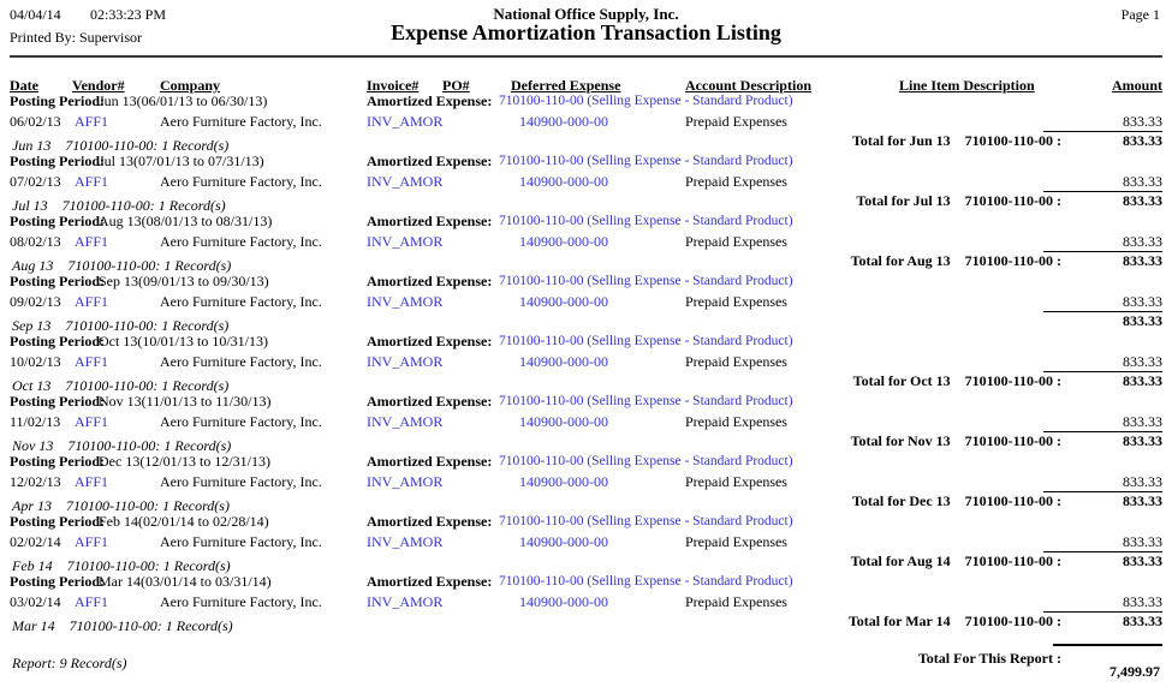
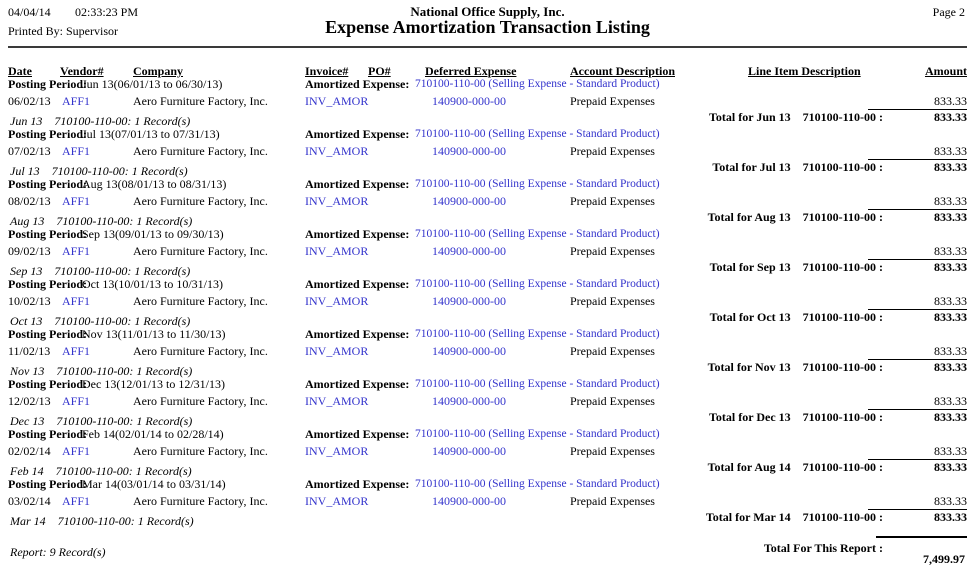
  04/04/14
  02:33:23 PM
  Printed By: Supervisor
  National Office Supply, Inc.
  Expense Amortization Transaction Listing
- Page 1
+ Page 2
  Date
  Vendor#
  Company
  Invoice#
  PO#
  Deferred Expense
  Account Description
  Line Item Description
  Amount
  Posting Period:
  Jun 13(06/01/13 to 06/30/13)
  Amortized Expense:
  710100-110-00 (Selling Expense - Standard Product)
  06/02/13
  AFF1
  Aero Furniture Factory, Inc.
  INV_AMOR
  140900-000-00
  Prepaid Expenses
  833.33
  Total for Jun 13 710100-110-00 :
  833.33
  Jun 13 710100-110-00: 1 Record(s)
  Posting Period:
  Jul 13(07/01/13 to 07/31/13)
  Amortized Expense:
  710100-110-00 (Selling Expense - Standard Product)
  07/02/13
  AFF1
  Aero Furniture Factory, Inc.
  INV_AMOR
  140900-000-00
  Prepaid Expenses
  833.33
  Total for Jul 13 710100-110-00 :
  833.33
  Jul 13 710100-110-00: 1 Record(s)
  Posting Period:
  Aug 13(08/01/13 to 08/31/13)
  Amortized Expense:
  710100-110-00 (Selling Expense - Standard Product)
  08/02/13
  AFF1
  Aero Furniture Factory, Inc.
  INV_AMOR
  140900-000-00
  Prepaid Expenses
  833.33
  Total for Aug 13 710100-110-00 :
  833.33
  Aug 13 710100-110-00: 1 Record(s)
  Posting Period:
  Sep 13(09/01/13 to 09/30/13)
  Amortized Expense:
  710100-110-00 (Selling Expense - Standard Product)
  09/02/13
  AFF1
  Aero Furniture Factory, Inc.
  INV_AMOR
  140900-000-00
  Prepaid Expenses
  833.33
+ Total for Sep 13 710100-110-00 :
  833.33
  Sep 13 710100-110-00: 1 Record(s)
  Posting Period:
  Oct 13(10/01/13 to 10/31/13)
  Amortized Expense:
  710100-110-00 (Selling Expense - Standard Product)
  10/02/13
  AFF1
  Aero Furniture Factory, Inc.
  INV_AMOR
  140900-000-00
  Prepaid Expenses
  833.33
  Total for Oct 13 710100-110-00 :
  833.33
  Oct 13 710100-110-00: 1 Record(s)
  Posting Period:
  Nov 13(11/01/13 to 11/30/13)
  Amortized Expense:
  710100-110-00 (Selling Expense - Standard Product)
  11/02/13
  AFF1
  Aero Furniture Factory, Inc.
  INV_AMOR
  140900-000-00
  Prepaid Expenses
  833.33
  Total for Nov 13 710100-110-00 :
  833.33
  Nov 13 710100-110-00: 1 Record(s)
  Posting Period:
  Dec 13(12/01/13 to 12/31/13)
  Amortized Expense:
  710100-110-00 (Selling Expense - Standard Product)
  12/02/13
  AFF1
  Aero Furniture Factory, Inc.
  INV_AMOR
  140900-000-00
  Prepaid Expenses
  833.33
  Total for Dec 13 710100-110-00 :
  833.33
- Apr 13 710100-110-00: 1 Record(s)
+ Dec 13 710100-110-00: 1 Record(s)
  Posting Period:
  Feb 14(02/01/14 to 02/28/14)
  Amortized Expense:
  710100-110-00 (Selling Expense - Standard Product)
  02/02/14
  AFF1
  Aero Furniture Factory, Inc.
  INV_AMOR
  140900-000-00
  Prepaid Expenses
  833.33
  Total for Aug 14 710100-110-00 :
  833.33
  Feb 14 710100-110-00: 1 Record(s)
  Posting Period:
  Mar 14(03/01/14 to 03/31/14)
  Amortized Expense:
  710100-110-00 (Selling Expense - Standard Product)
  03/02/14
  AFF1
  Aero Furniture Factory, Inc.
  INV_AMOR
  140900-000-00
  Prepaid Expenses
  833.33
  Total for Mar 14 710100-110-00 :
  833.33
  Mar 14 710100-110-00: 1 Record(s)
  Report: 9 Record(s)
  Total For This Report :
  7,499.97
